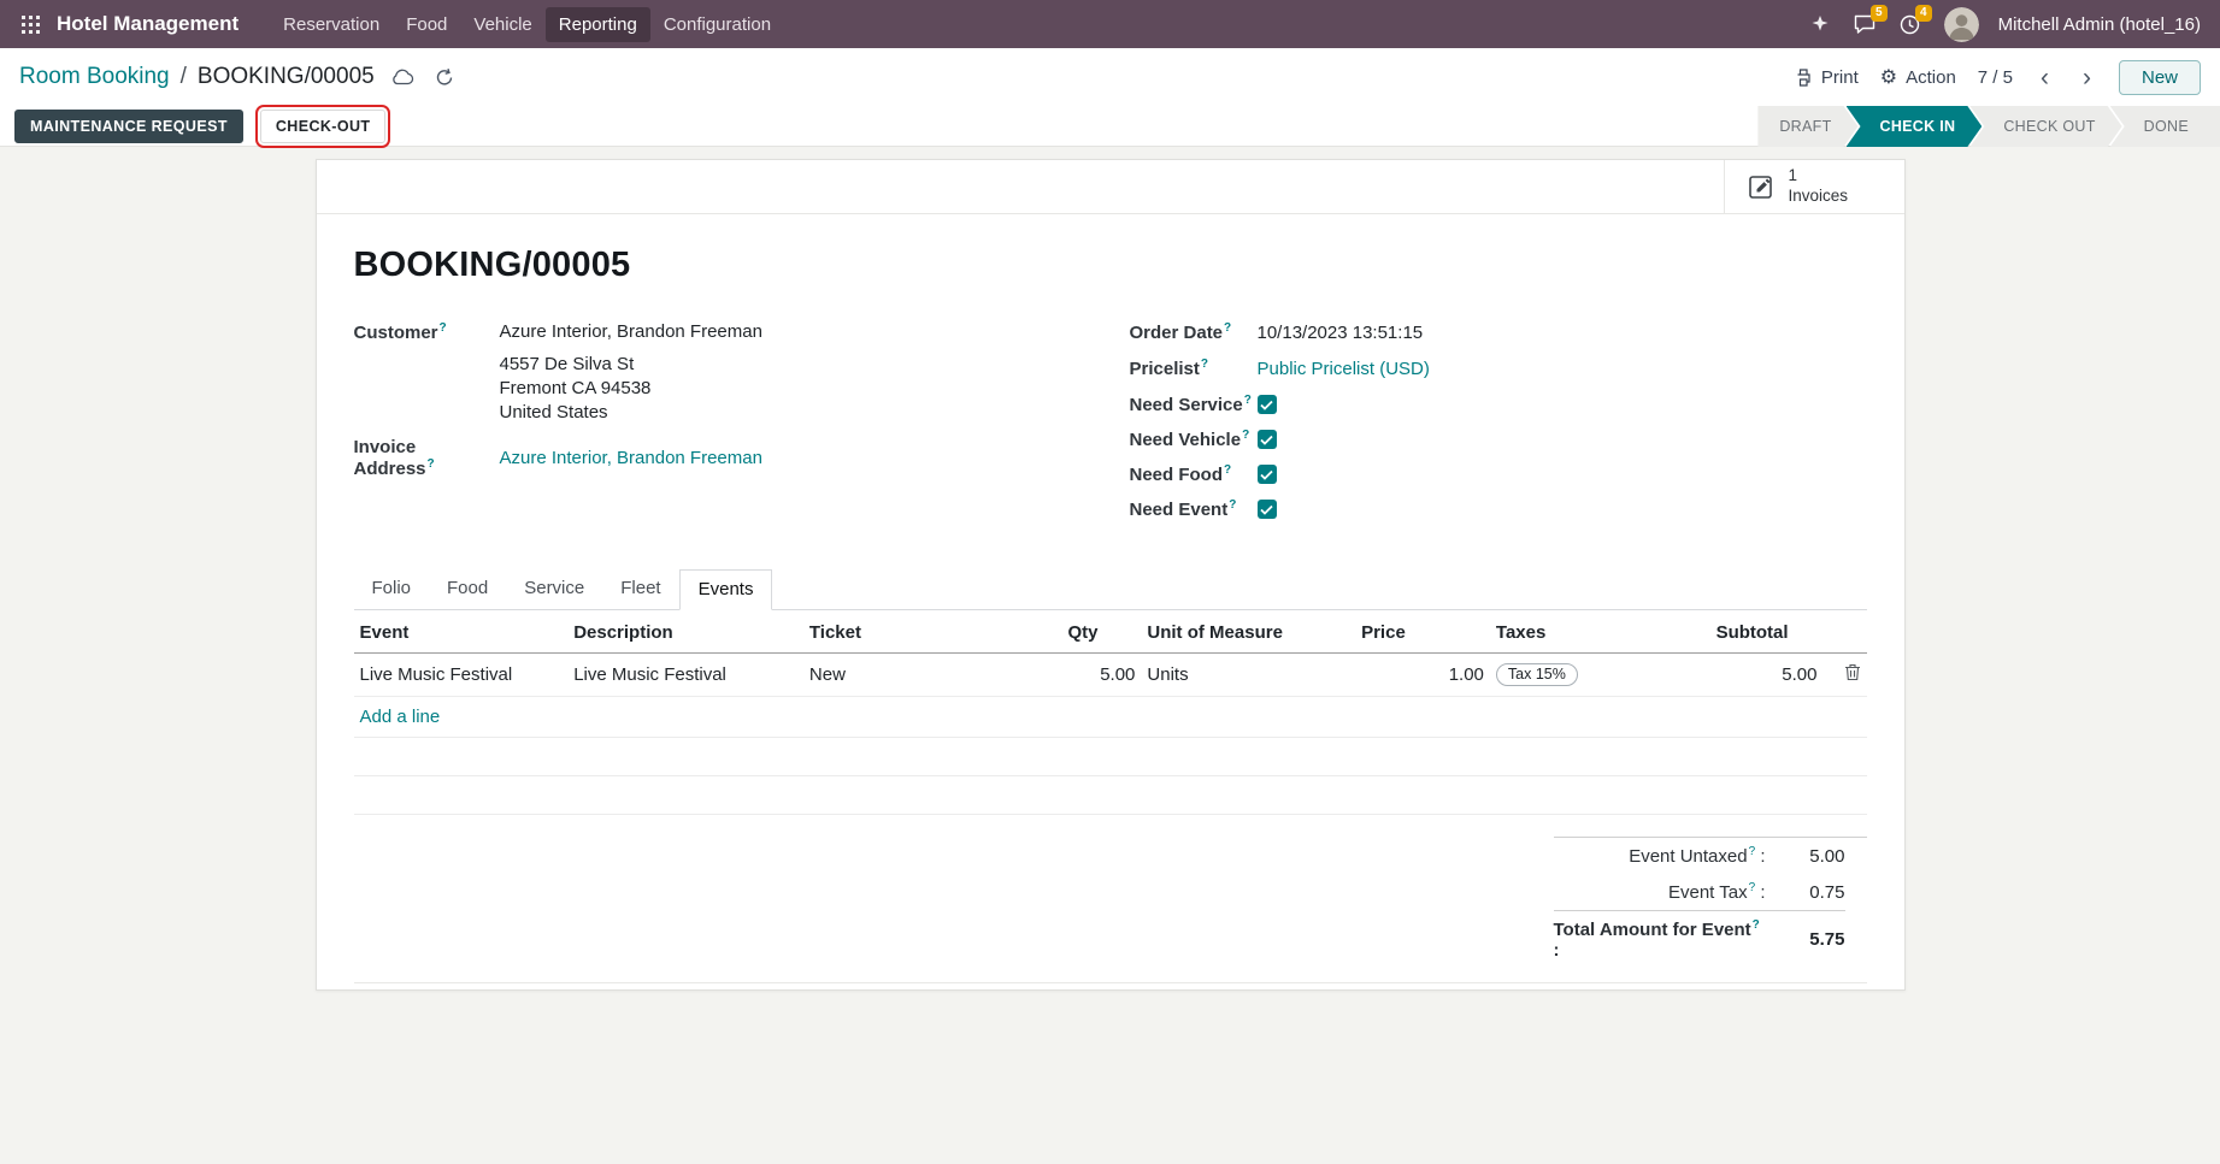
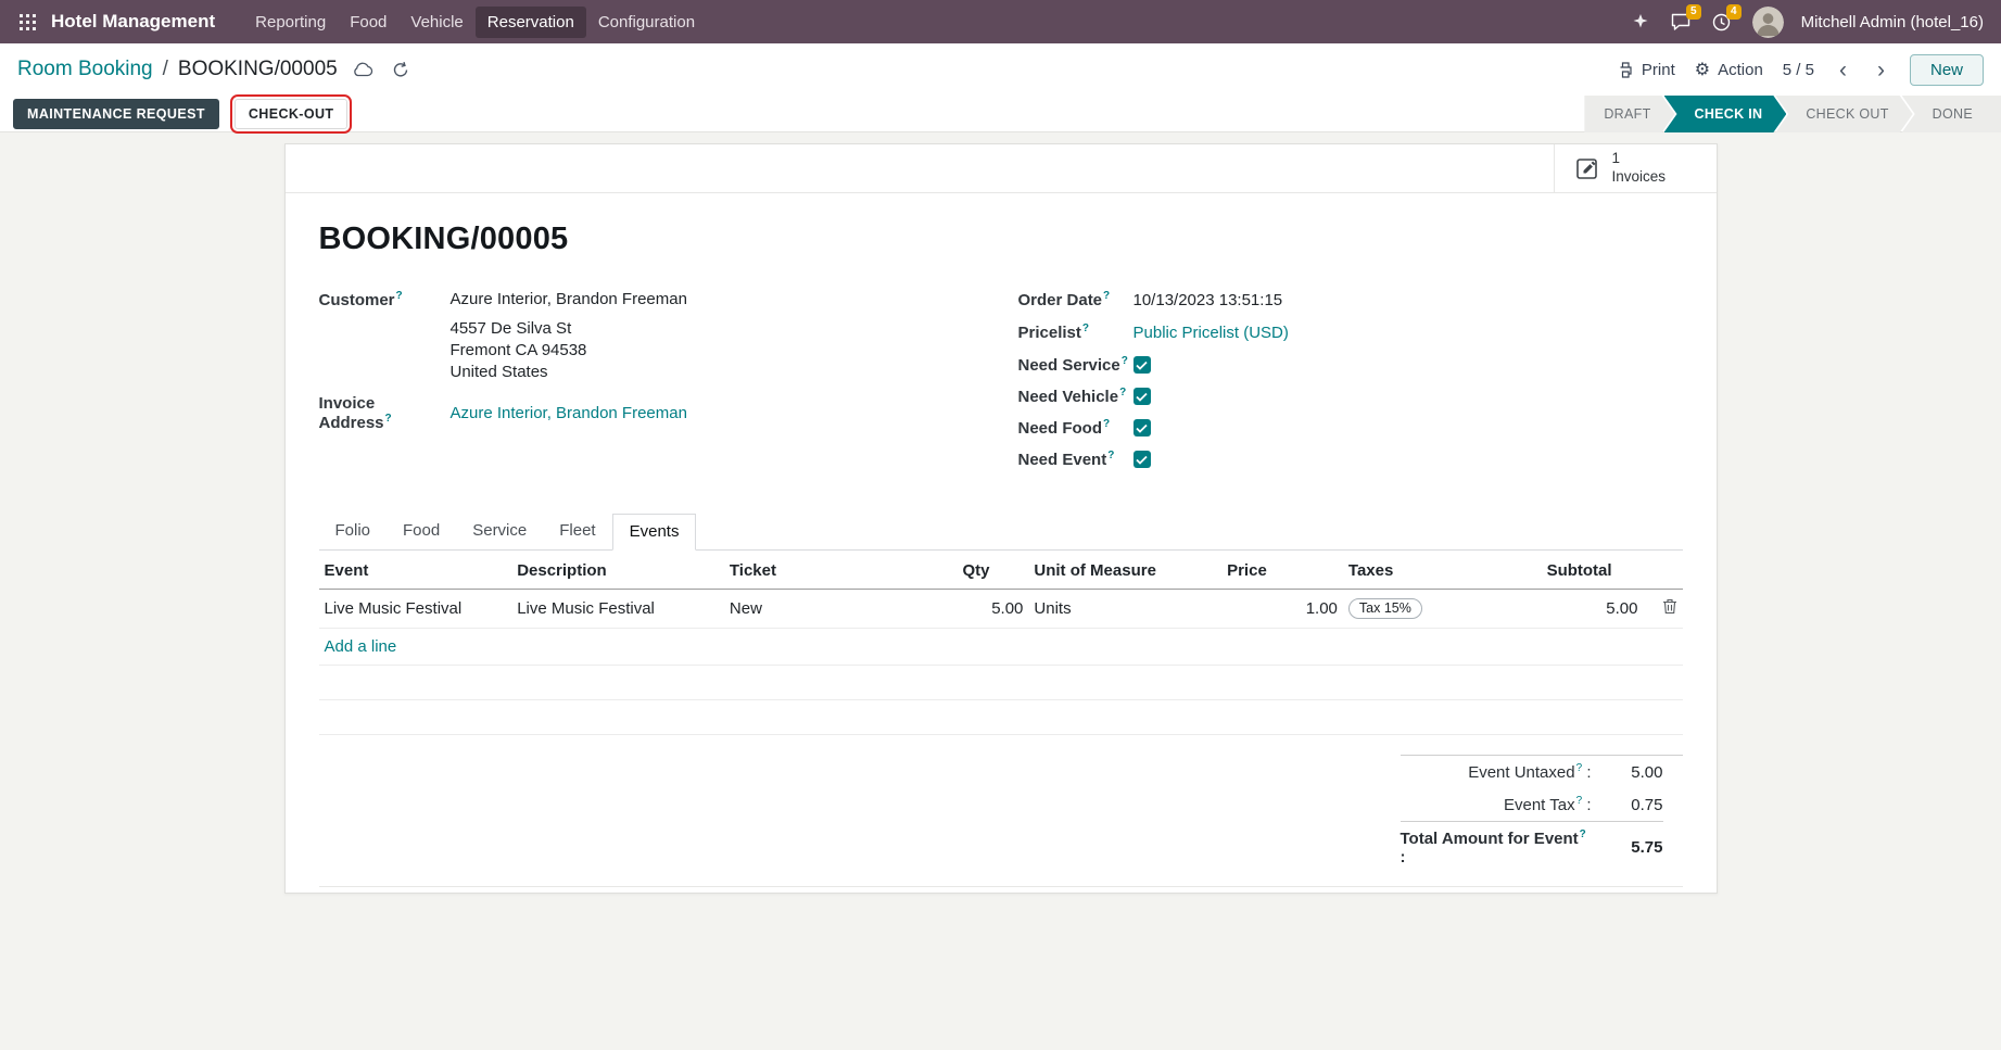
  Hotel Management
- Reservation
+ Reporting
  Food
  Vehicle
- Reporting
+ Reservation
  Configuration
  5
  4
  Mitchell Admin (hotel_16)
  Room Booking
  /
  BOOKING/00005
  Print
  ⚙
  Action
- 7 / 5
+ 5 / 5
  ‹
  ›
  New
  MAINTENANCE REQUEST
  CHECK-OUT
  DRAFT
  CHECK IN
  CHECK OUT
  DONE
  1
  Invoices
  BOOKING/00005
  Customer?
  Azure Interior, Brandon Freeman
  4557 De Silva St
  Fremont CA 94538
  United States
  Invoice Address?
  Azure Interior, Brandon Freeman
  Order Date?
  10/13/2023 13:51:15
  Pricelist?
  Public Pricelist (USD)
  Need Service?
  Need Vehicle?
  Need Food?
  Need Event?
  Folio
  Food
  Service
  Fleet
  Events
  Event	Description	Ticket	Qty	Unit of Measure	Price	Taxes	Subtotal
  Live Music Festival	Live Music Festival	New	5.00	Units	1.00	Tax 15%	5.00
  Add a line
  Event Untaxed? :
  5.00
  Event Tax? :
  0.75
  Total Amount for Event? :
  5.75
